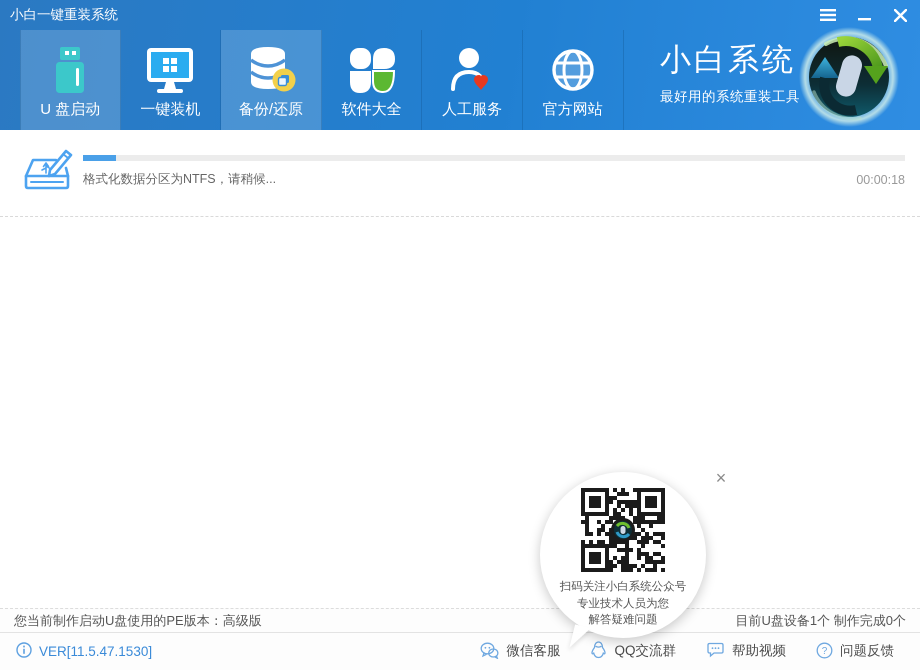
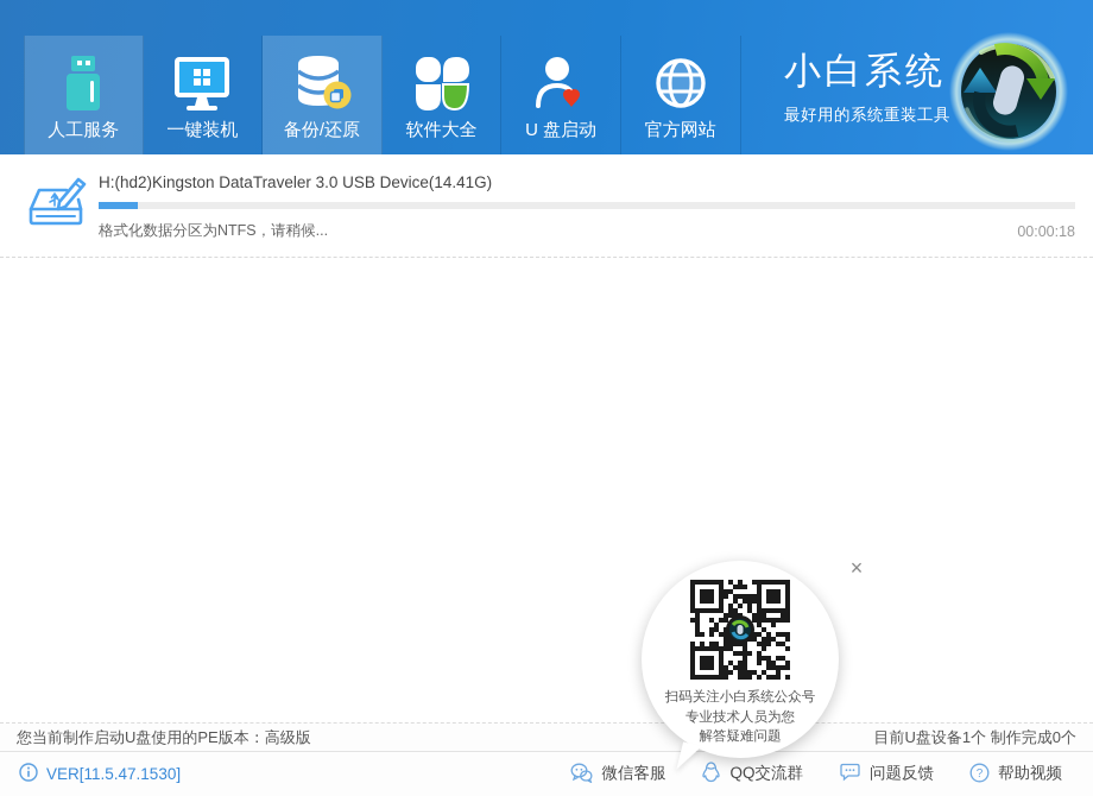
- 小白一键重装系统
- U 盘启动
+ 人工服务
  一键装机
  备份/还原
  软件大全
- 人工服务
+ U 盘启动
  官方网站
  小白系统
  最好用的系统重装工具
+ H:(hd2)Kingston DataTraveler 3.0 USB Device(14.41G)
  格式化数据分区为NTFS，请稍候...
  00:00:18
  扫码关注小白系统公众号
  专业技术人员为您
  解答疑难问题
  ×
  您当前制作启动U盘使用的PE版本：高级版
  目前U盘设备1个 制作完成0个
  VER[11.5.47.1530]
  微信客服
  QQ交流群
- 帮助视频
+ 问题反馈
  ?
- 问题反馈
+ 帮助视频
